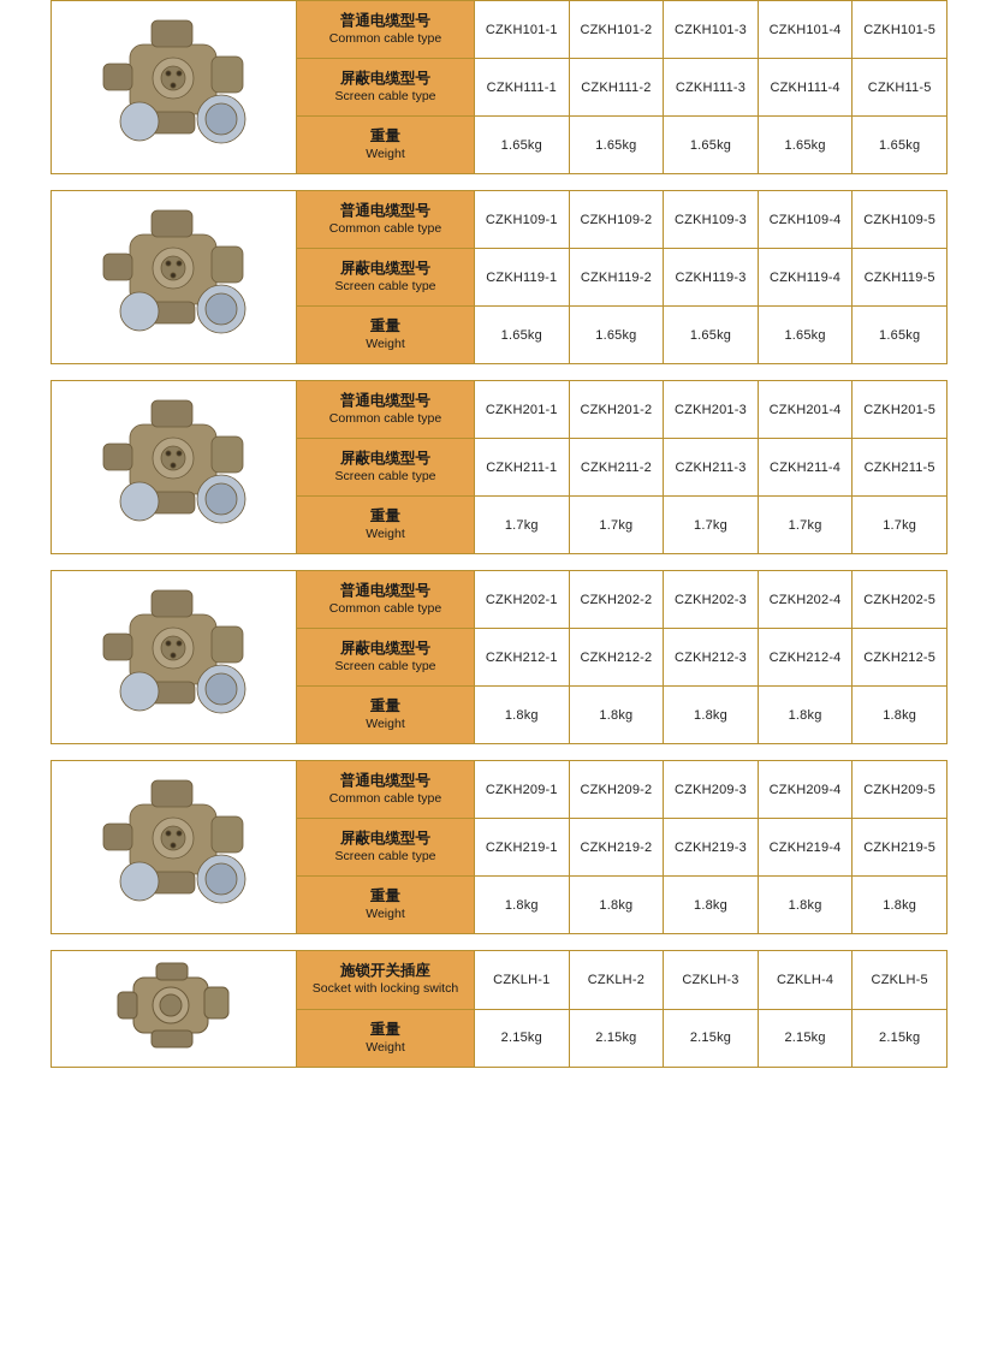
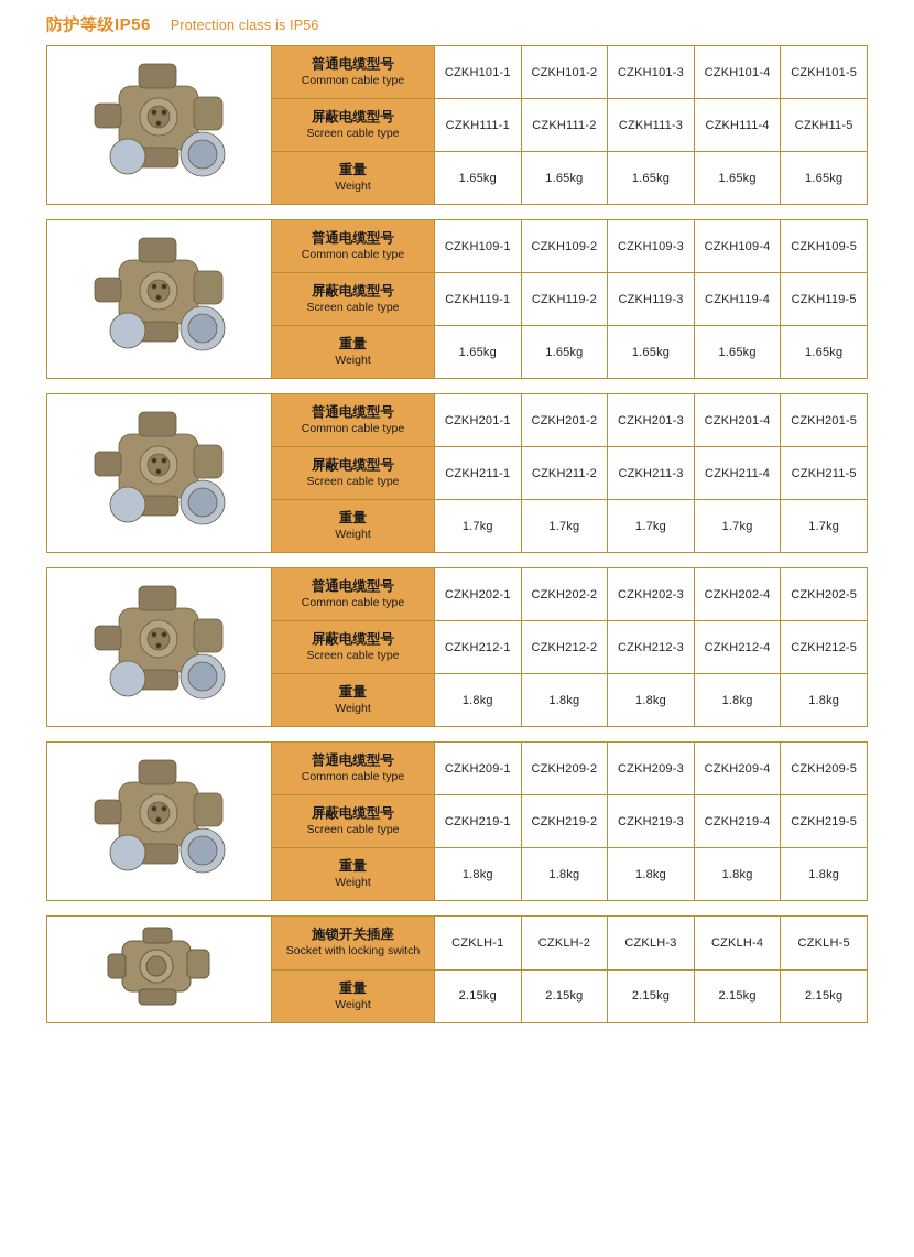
+ 防护等级IP56
+ Protection class is IP56
  普通电缆型号
  Common cable type
  CZKH101-1
  CZKH101-2
  CZKH101-3
  CZKH101-4
  CZKH101-5
  屏蔽电缆型号
  Screen cable type
  CZKH111-1
  CZKH111-2
  CZKH111-3
  CZKH111-4
  CZKH11-5
  重量
  Weight
  1.65kg
  1.65kg
  1.65kg
  1.65kg
  1.65kg
  普通电缆型号
  Common cable type
  CZKH109-1
  CZKH109-2
  CZKH109-3
  CZKH109-4
  CZKH109-5
  屏蔽电缆型号
  Screen cable type
  CZKH119-1
  CZKH119-2
  CZKH119-3
  CZKH119-4
  CZKH119-5
  重量
  Weight
  1.65kg
  1.65kg
  1.65kg
  1.65kg
  1.65kg
  普通电缆型号
  Common cable type
  CZKH201-1
  CZKH201-2
  CZKH201-3
  CZKH201-4
  CZKH201-5
  屏蔽电缆型号
  Screen cable type
  CZKH211-1
  CZKH211-2
  CZKH211-3
  CZKH211-4
  CZKH211-5
  重量
  Weight
  1.7kg
  1.7kg
  1.7kg
  1.7kg
  1.7kg
  普通电缆型号
  Common cable type
  CZKH202-1
  CZKH202-2
  CZKH202-3
  CZKH202-4
  CZKH202-5
  屏蔽电缆型号
  Screen cable type
  CZKH212-1
  CZKH212-2
  CZKH212-3
  CZKH212-4
  CZKH212-5
  重量
  Weight
  1.8kg
  1.8kg
  1.8kg
  1.8kg
  1.8kg
  普通电缆型号
  Common cable type
  CZKH209-1
  CZKH209-2
  CZKH209-3
  CZKH209-4
  CZKH209-5
  屏蔽电缆型号
  Screen cable type
  CZKH219-1
  CZKH219-2
  CZKH219-3
  CZKH219-4
  CZKH219-5
  重量
  Weight
  1.8kg
  1.8kg
  1.8kg
  1.8kg
  1.8kg
  施锁开关插座
  Socket with locking switch
  CZKLH-1
  CZKLH-2
  CZKLH-3
  CZKLH-4
  CZKLH-5
  重量
  Weight
  2.15kg
  2.15kg
  2.15kg
  2.15kg
  2.15kg
